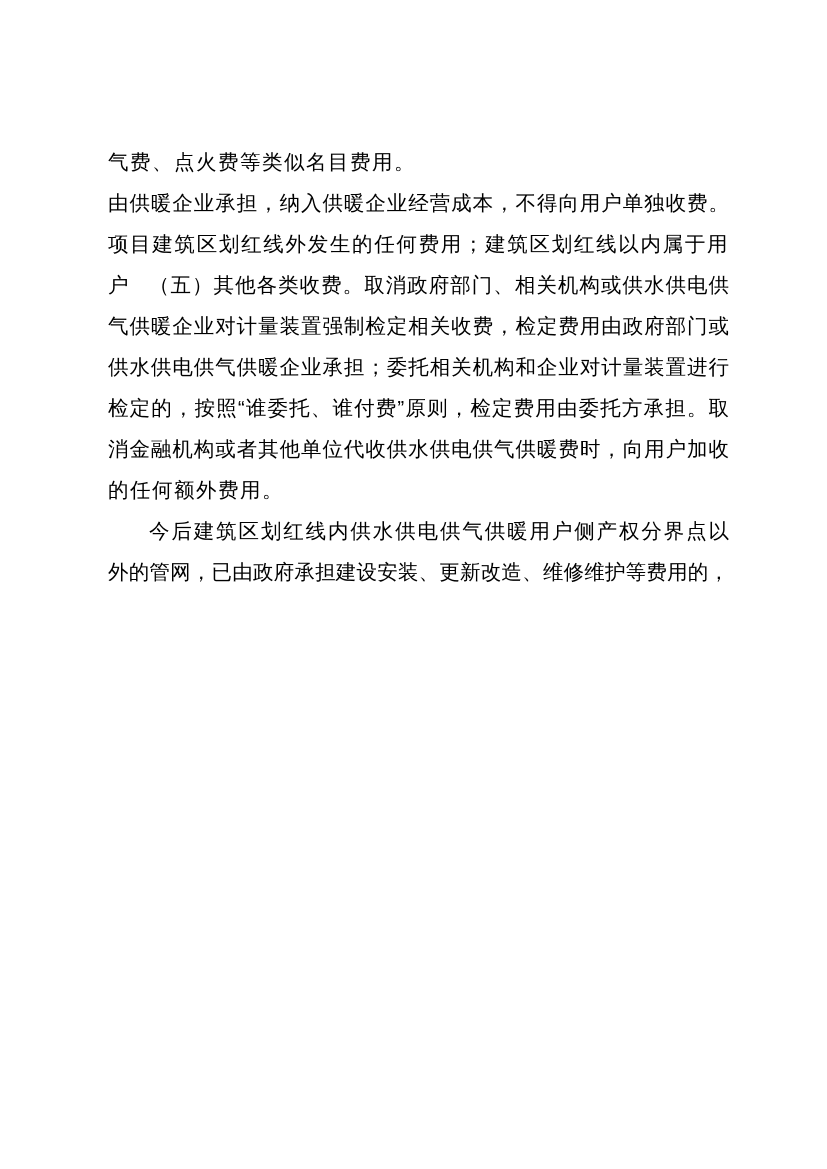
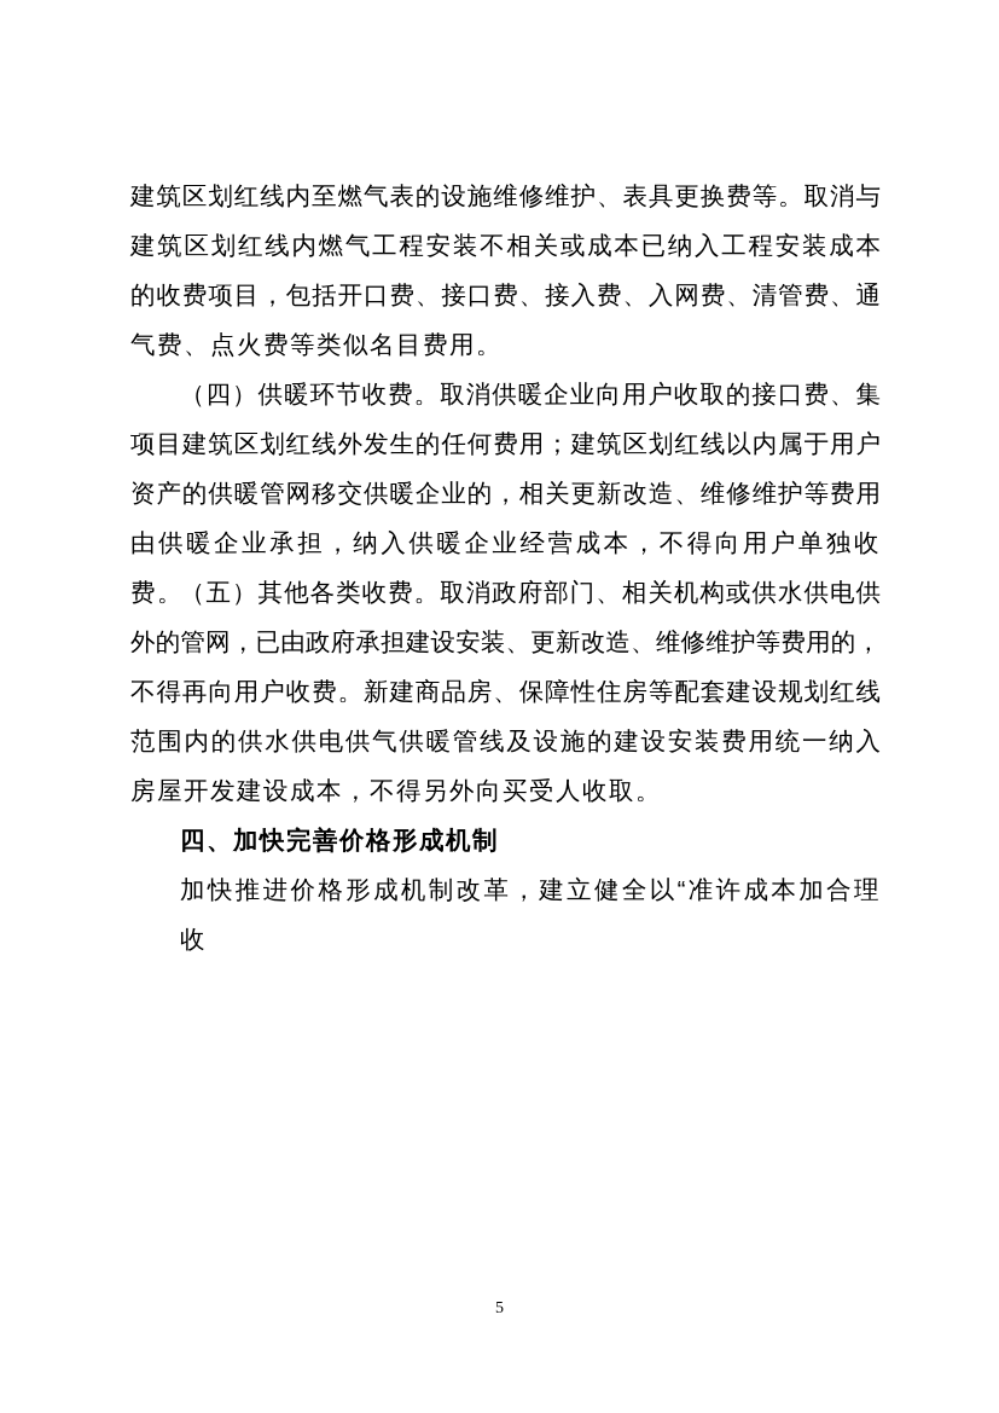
+ 建筑区划红线内至燃气表的设施维修维护、表具更换费等。取消与
+ 建筑区划红线内燃气工程安装不相关或成本已纳入工程安装成本
+ 的收费项目，包括开口费、接口费、接入费、入网费、清管费、通
  气费、点火费等类似名目费用。
+ （四）供暖环节收费。取消供暖企业向用户收取的接口费、集
- 由供暖企业承担，纳入供暖企业经营成本，不得向用户单独收费。
+ 项目建筑区划红线外发生的任何费用；建筑区划红线以内属于用户
+ 资产的供暖管网移交供暖企业的，相关更新改造、维修维护等费用
- 项目建筑区划红线外发生的任何费用；建筑区划红线以内属于用户
+ 由供暖企业承担，纳入供暖企业经营成本，不得向用户单独收费。
  （五）其他各类收费。取消政府部门、相关机构或供水供电供
- 气供暖企业对计量装置强制检定相关收费，检定费用由政府部门或
- 供水供电供气供暖企业承担；委托相关机构和企业对计量装置进行
- 检定的，按照“谁委托、谁付费”原则，检定费用由委托方承担。取
- 消金融机构或者其他单位代收供水供电供气供暖费时，向用户加收
- 的任何额外费用。
- 今后建筑区划红线内供水供电供气供暖用户侧产权分界点以
  外的管网，已由政府承担建设安装、更新改造、维修维护等费用的，
+ 不得再向用户收费。新建商品房、保障性住房等配套建设规划红线
+ 范围内的供水供电供气供暖管线及设施的建设安装费用统一纳入
+ 房屋开发建设成本，不得另外向买受人收取。
+ 四、加快完善价格形成机制
+ 加快推进价格形成机制改革，建立健全以“准许成本加合理收
+ 5
